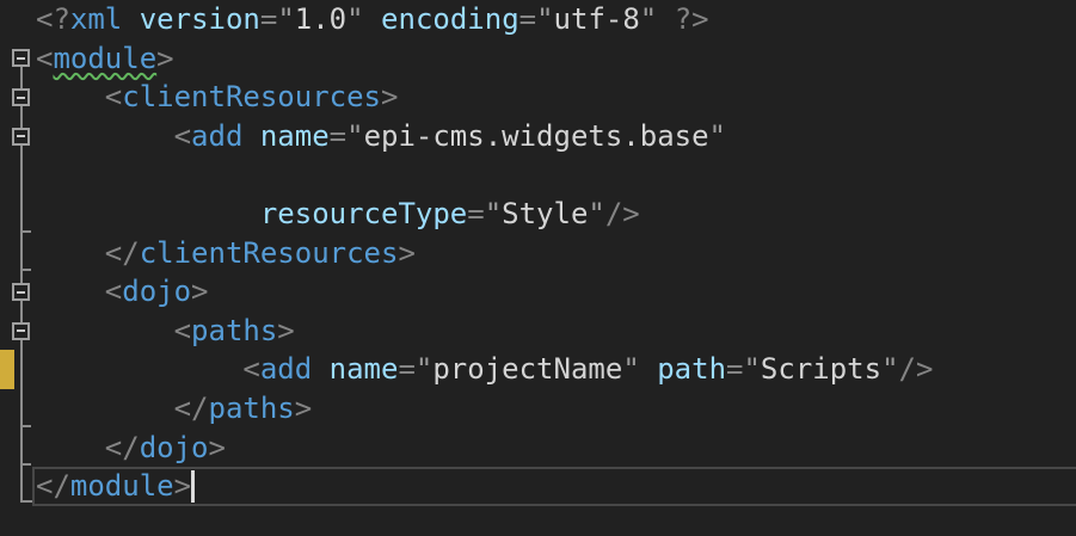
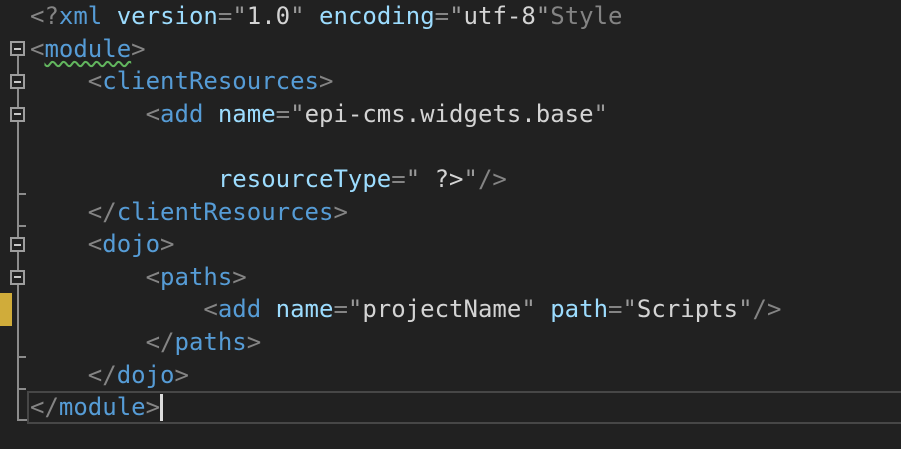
- <?xml version="1.0" encoding="utf-8" ?>
+ <?xml version="1.0" encoding="utf-8"Style
  <module>
  <clientResources>
  <add name="epi-cms.widgets.base"
- resourceType="Style"/>
+ resourceType=" ?>"/>
  </clientResources>
  <dojo>
  <paths>
  <add name="projectName" path="Scripts"/>
  </paths>
  </dojo>
  </module>
